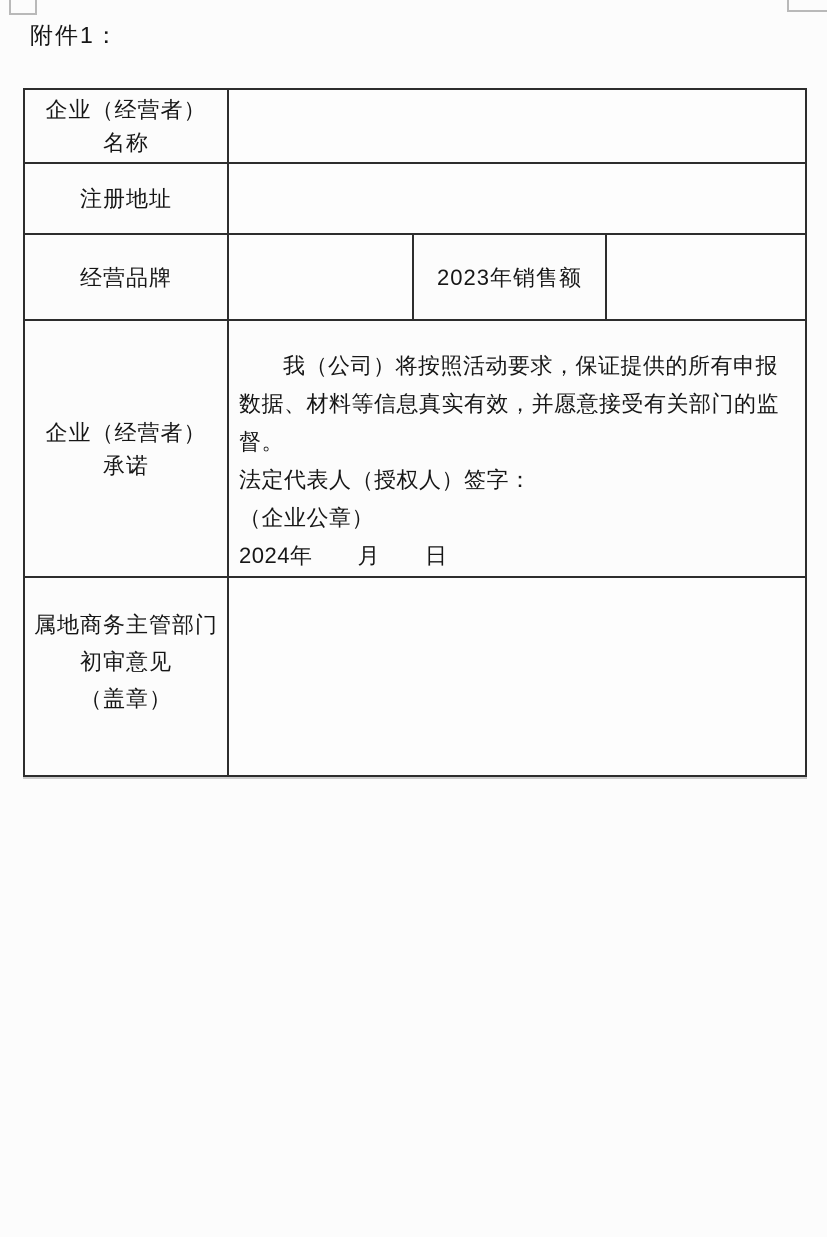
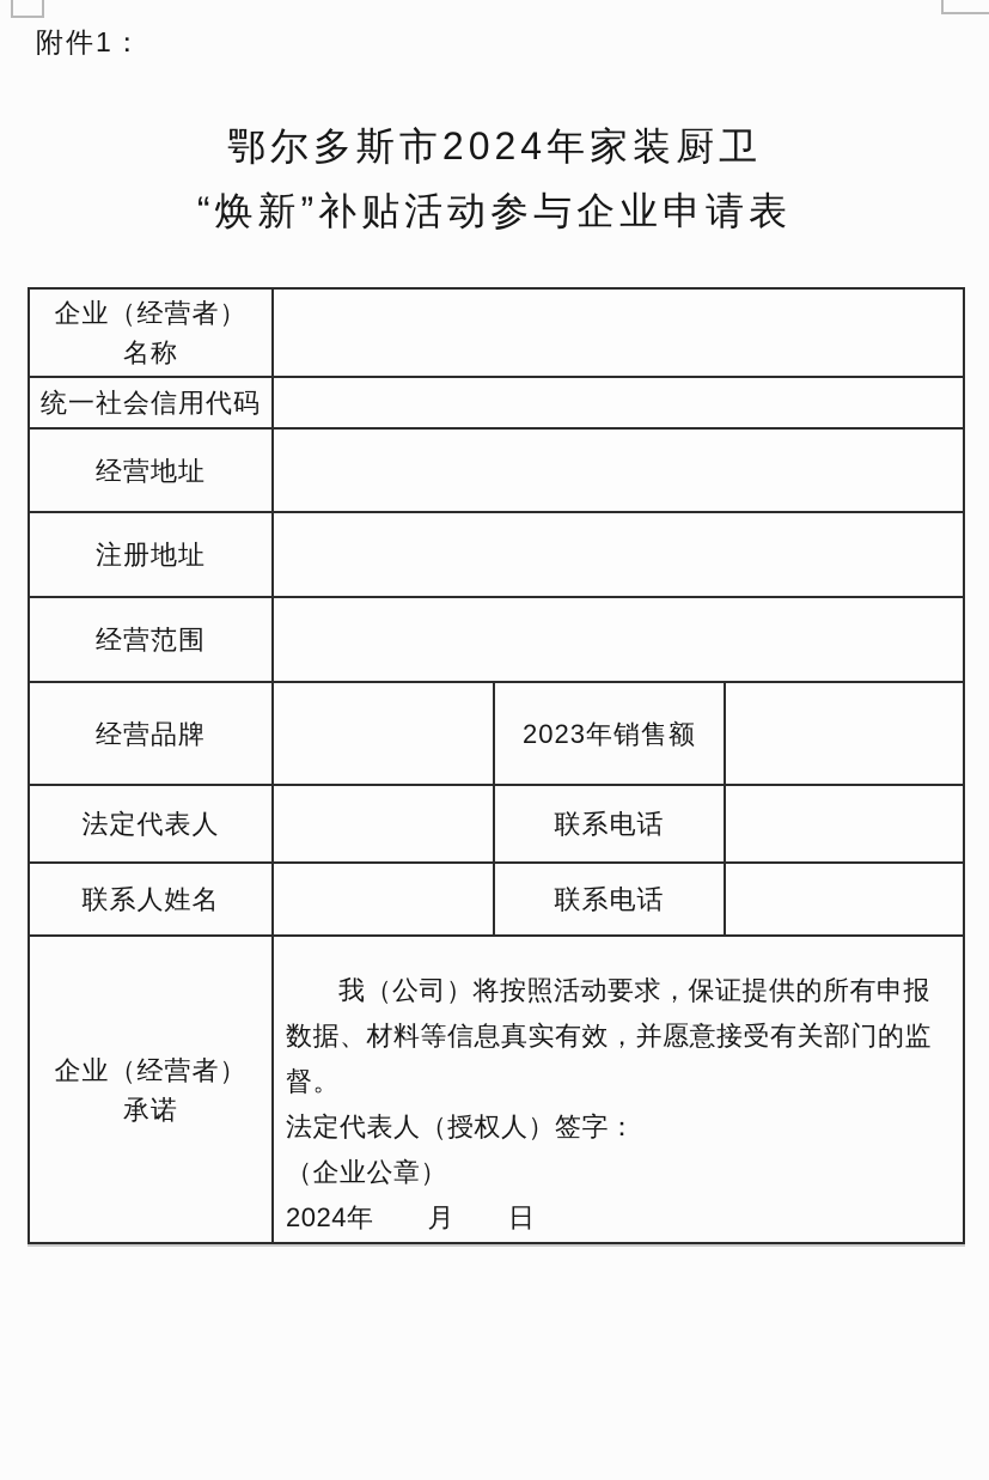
  附件1：
+ 鄂尔多斯市2024年家装厨卫
+ “焕新”补贴活动参与企业申请表
  企业（经营者） 名称
+ 统一社会信用代码
+ 经营地址
  注册地址
+ 经营范围
  经营品牌		2023年销售额
+ 法定代表人		联系电话
+ 联系人姓名		联系电话
  企业（经营者） 承诺	我（公司）将按照活动要求，保证提供的所有申报数据、材料等信息真实有效，并愿意接受有关部门的监督。 法定代表人（授权人）签字： （企业公章） 2024年 月 日
- 属地商务主管部门 初审意见 （盖章）
